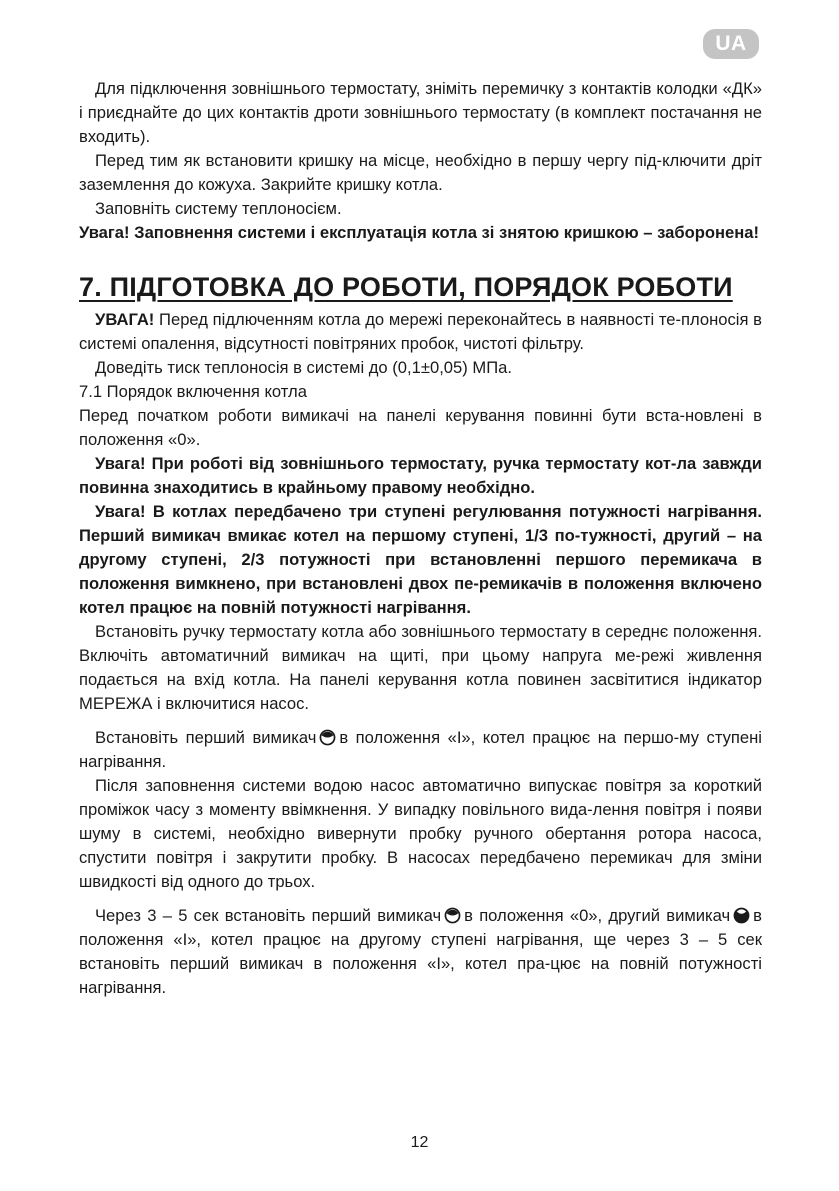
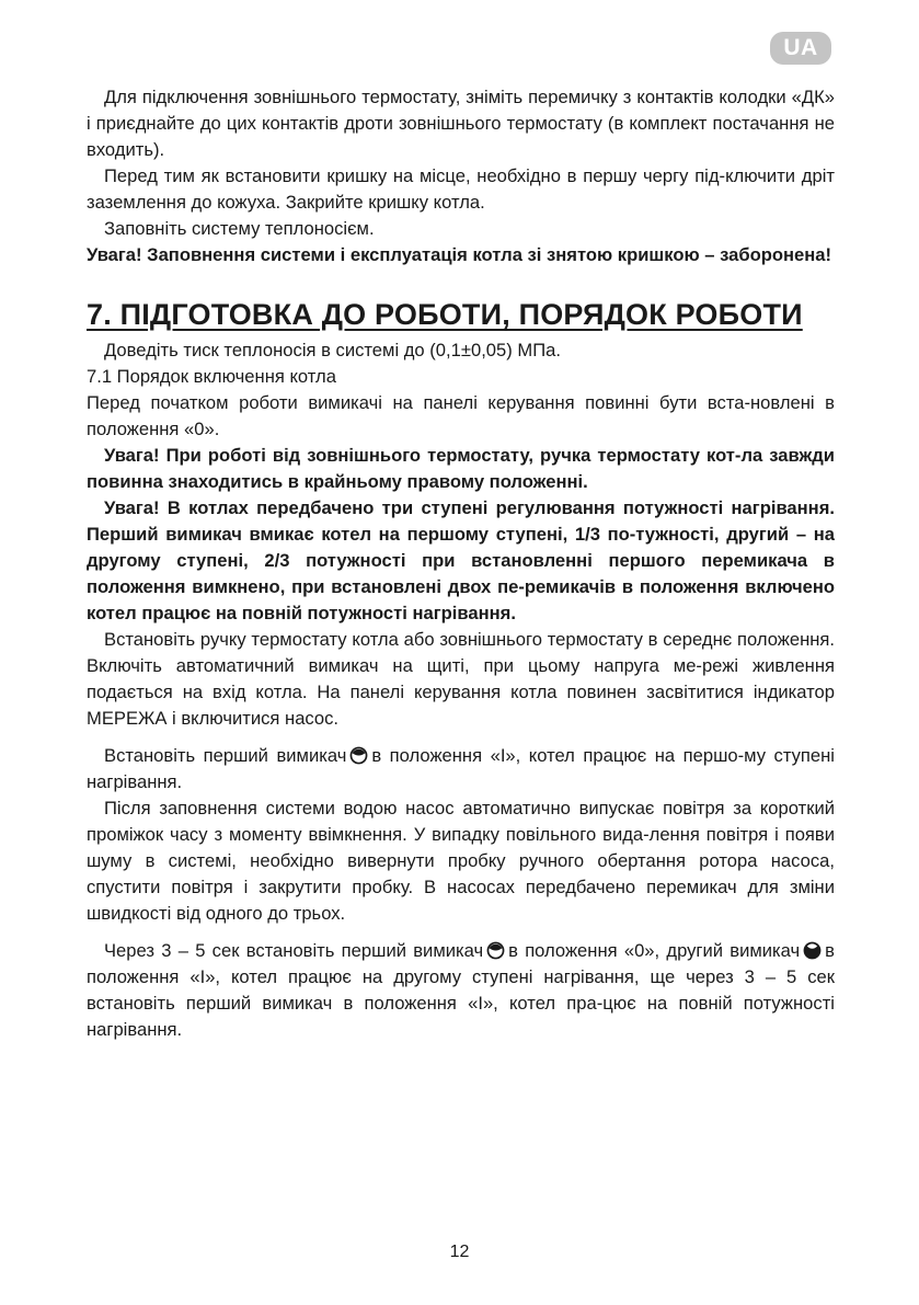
  UA
  Для підключення зовнішнього термостату, зніміть перемичку з контактів колодки «ДК» і приєднайте до цих контактів дроти зовнішнього термостату (в комплект постачання не входить).
  Перед тим як встановити кришку на місце, необхідно в першу чергу під-ключити дріт заземлення до кожуха. Закрийте кришку котла.
  Заповніть систему теплоносієм.
  Увага! Заповнення системи і експлуатація котла зі знятою кришкою – заборонена!
  7. ПІДГОТОВКА ДО РОБОТИ, ПОРЯДОК РОБОТИ
- УВАГА! Перед підлюченням котла до мережі переконайтесь в наявності те-плоносія в системі опалення, відсутності повітряних пробок, чистоті фільтру.
  Доведіть тиск теплоносія в системі до (0,1±0,05) МПа.
  7.1 Порядок включення котла
  Перед початком роботи вимикачі на панелі керування повинні бути вста-новлені в положення «0».
- Увага! При роботі від зовнішнього термостату, ручка термостату кот-ла завжди повинна знаходитись в крайньому правому необхідно.
+ Увага! При роботі від зовнішнього термостату, ручка термостату кот-ла завжди повинна знаходитись в крайньому правому положенні.
  Увага! В котлах передбачено три ступені регулювання потужності нагрівання. Перший вимикач вмикає котел на першому ступені, 1/3 по-тужності, другий – на другому ступені, 2/3 потужності при встановленні першого перемикача в положення вимкнено, при встановлені двох пе-ремикачів в положення включено котел працює на повній потужності нагрівання.
  Встановіть ручку термостату котла або зовнішнього термостату в середнє положення. Включіть автоматичний вимикач на щиті, при цьому напруга ме-режі живлення подається на вхід котла. На панелі керування котла повинен засвітитися індикатор МЕРЕЖА і включитися насос.
  Встановіть перший вимикач в положення «I», котел працює на першо-му ступені нагрівання.
  Після заповнення системи водою насос автоматично випускає повітря за короткий проміжок часу з моменту ввімкнення. У випадку повільного вида-лення повітря і появи шуму в системі, необхідно вивернути пробку ручного обертання ротора насоса, спустити повітря і закрутити пробку. В насосах передбачено перемикач для зміни швидкості від одного до трьох.
  Через 3 – 5 сек встановіть перший вимикач в положення «0», другий вимикач в положення «I», котел працює на другому ступені нагрівання, ще через 3 – 5 сек встановіть перший вимикач в положення «I», котел пра-цює на повній потужності нагрівання.
  12
